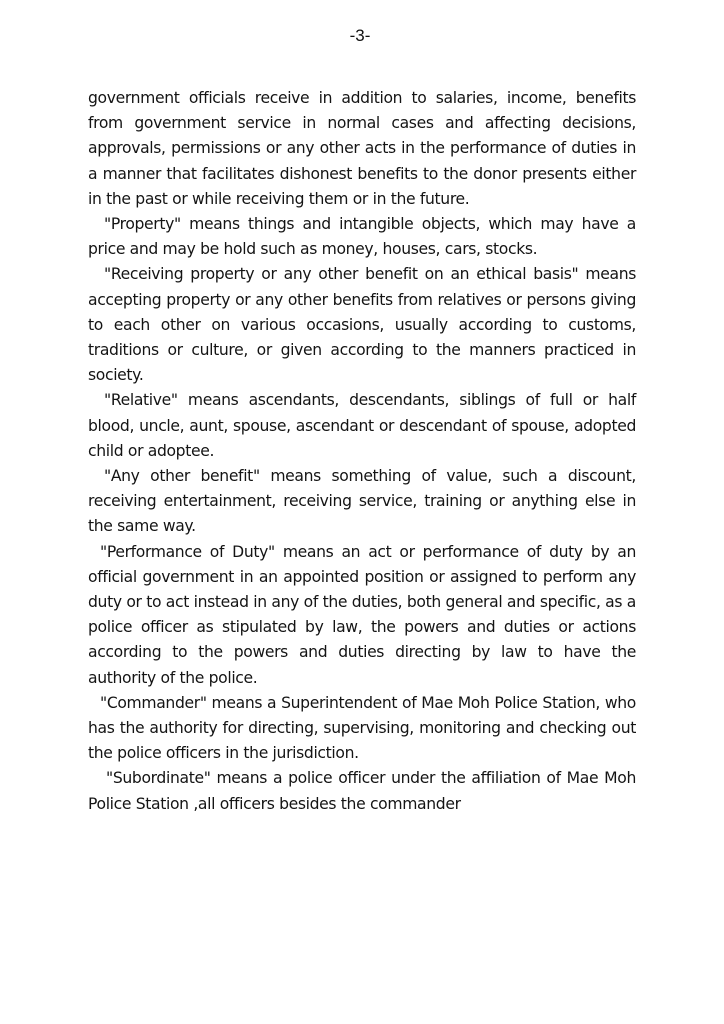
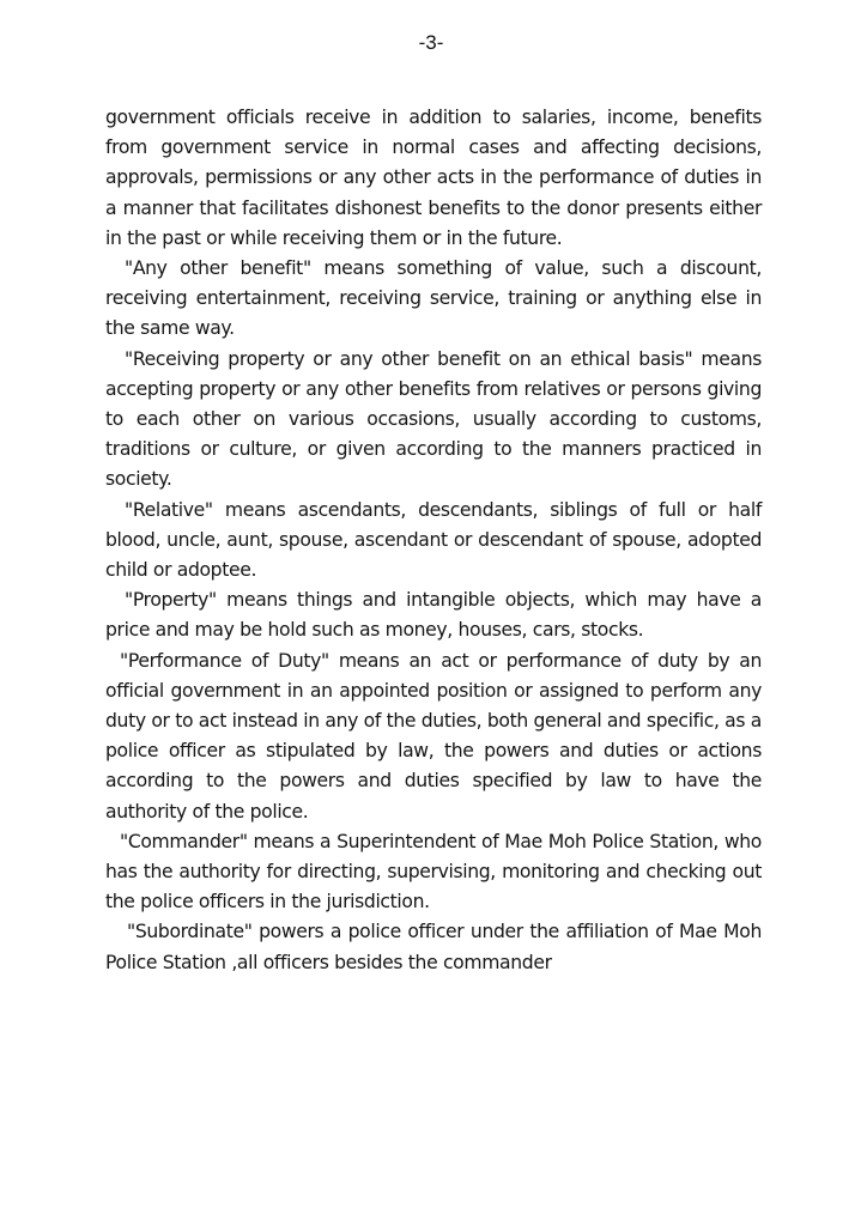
  -3-
  government officials receive in addition to salaries, income, benefits from government service in normal cases and affecting decisions, approvals, permissions or any other acts in the performance of duties in a manner that facilitates dishonest benefits to the donor presents either in the past or while receiving them or in the future.
- "Property" means things and intangible objects, which may have a price and may be hold such as money, houses, cars, stocks.
+ "Any other benefit" means something of value, such a discount, receiving entertainment, receiving service, training or anything else in the same way.
  "Receiving property or any other benefit on an ethical basis" means accepting property or any other benefits from relatives or persons giving to each other on various occasions, usually according to customs, traditions or culture, or given according to the manners practiced in society.
  "Relative" means ascendants, descendants, siblings of full or half blood, uncle, aunt, spouse, ascendant or descendant of spouse, adopted child or adoptee.
- "Any other benefit" means something of value, such a discount, receiving entertainment, receiving service, training or anything else in the same way.
+ "Property" means things and intangible objects, which may have a price and may be hold such as money, houses, cars, stocks.
- "Performance of Duty" means an act or performance of duty by an official government in an appointed position or assigned to perform any duty or to act instead in any of the duties, both general and specific, as a police officer as stipulated by law, the powers and duties or actions according to the powers and duties directing by law to have the authority of the police.
+ "Performance of Duty" means an act or performance of duty by an official government in an appointed position or assigned to perform any duty or to act instead in any of the duties, both general and specific, as a police officer as stipulated by law, the powers and duties or actions according to the powers and duties specified by law to have the authority of the police.
  "Commander" means a Superintendent of Mae Moh Police Station, who has the authority for directing, supervising, monitoring and checking out the police officers in the jurisdiction.
- "Subordinate" means a police officer under the affiliation of Mae Moh Police Station ,all officers besides the commander
+ "Subordinate" powers a police officer under the affiliation of Mae Moh Police Station ,all officers besides the commander
